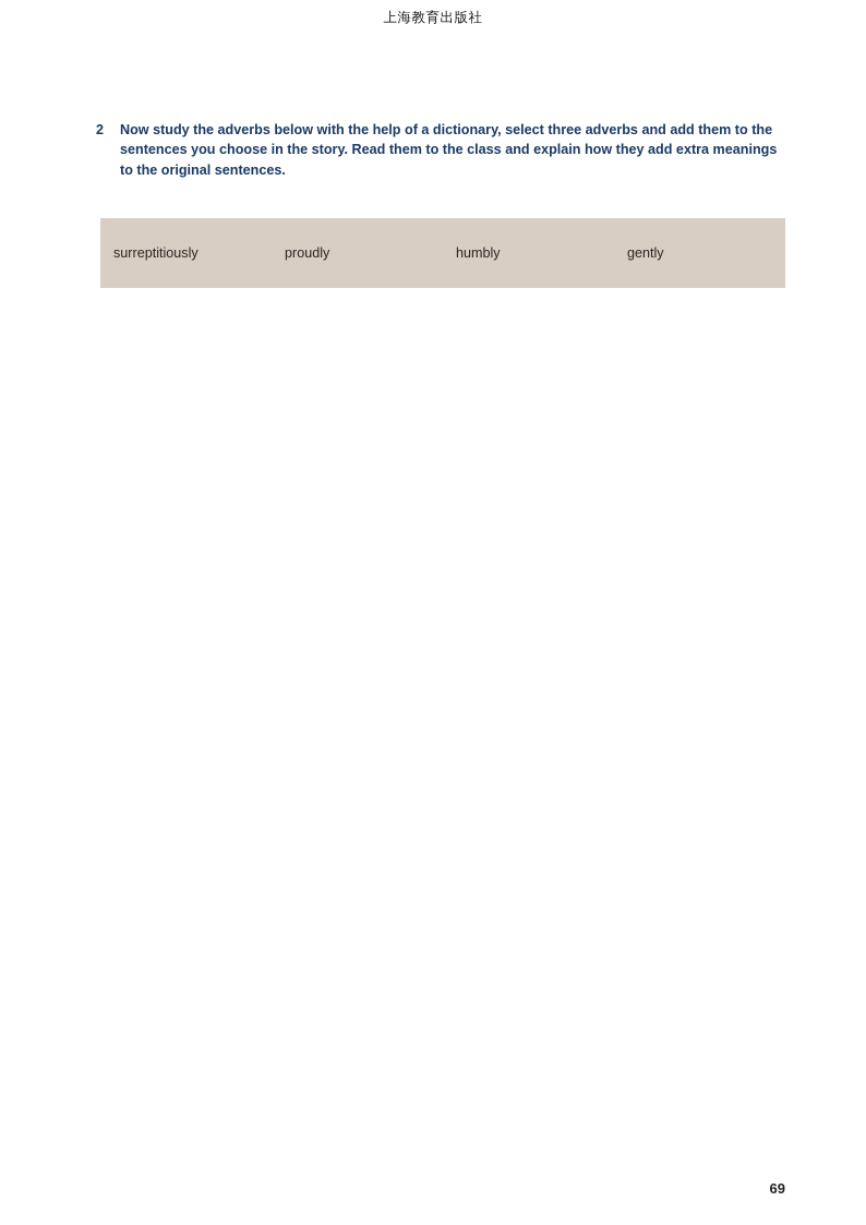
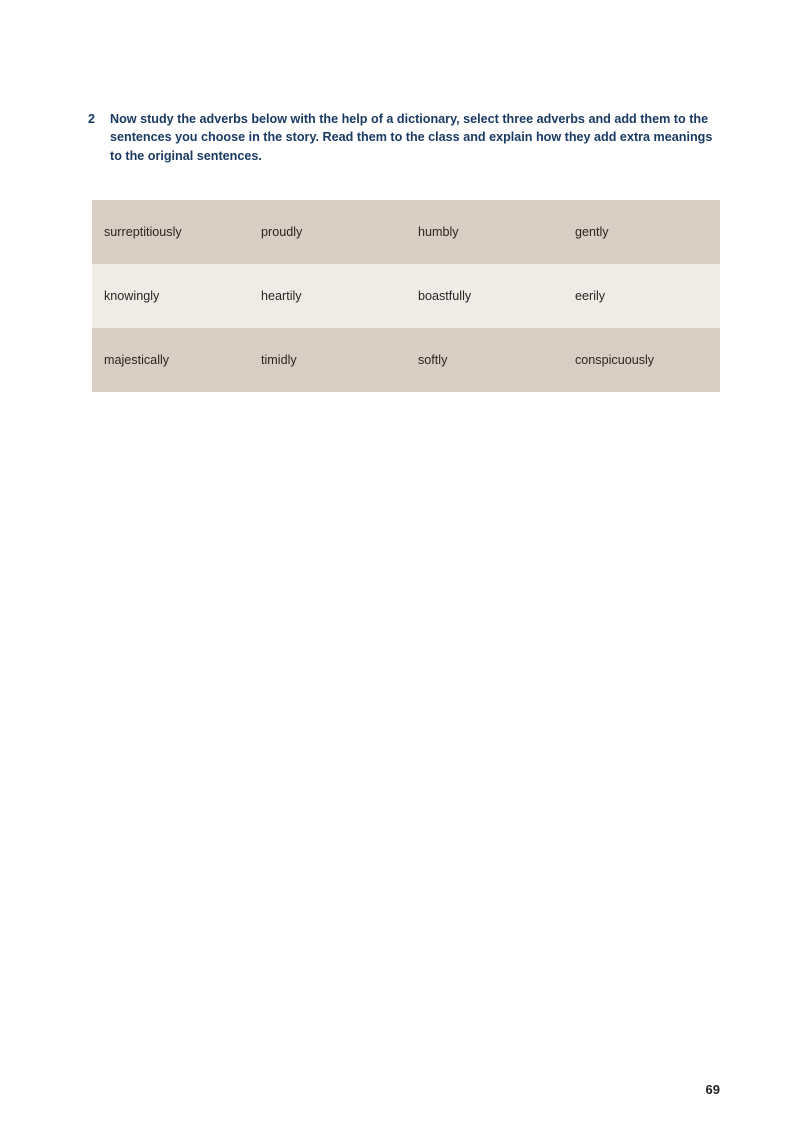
- 上海教育出版社
  2
  Now study the adverbs below with the help of a dictionary, select three adverbs and add them to the sentences you choose in the story. Read them to the class and explain how they add extra meanings to the original sentences.
  surreptitiously	proudly	humbly	gently
+ knowingly	heartily	boastfully	eerily
+ majestically	timidly	softly	conspicuously
  69
